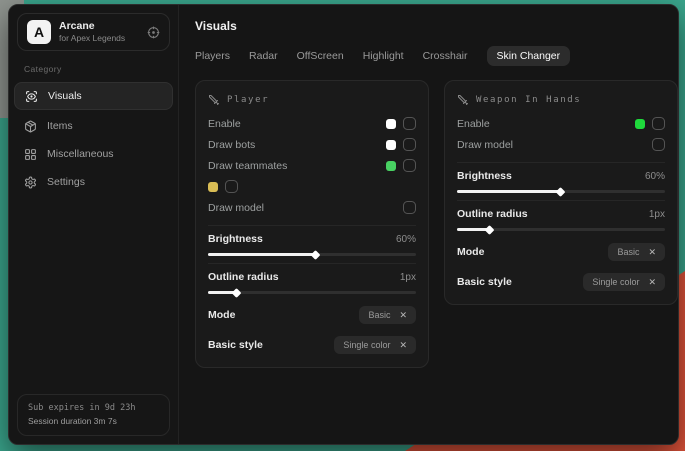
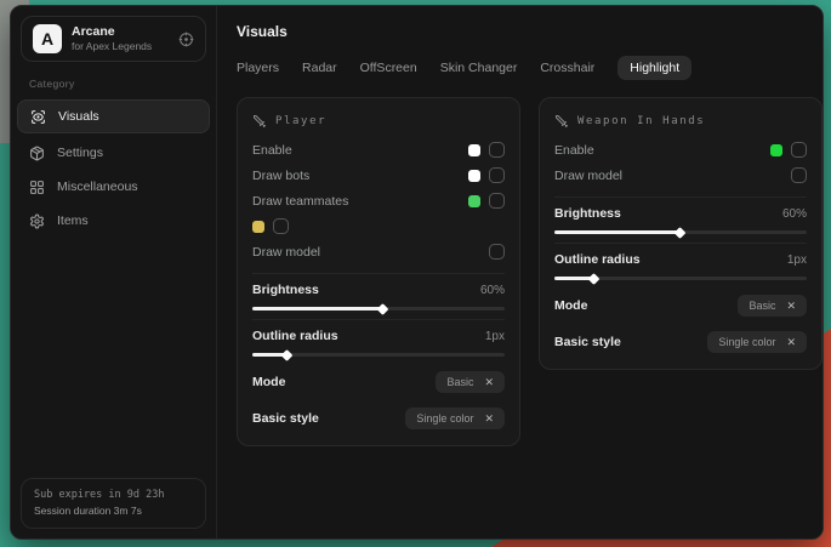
  A
  Arcane
  for Apex Legends
  Category
  Visuals
- Items
+ Settings
  Miscellaneous
- Settings
+ Items
  Sub expires in 9d 23h
  Session duration 3m 7s
  Visuals
  Players
  Radar
  OffScreen
- Highlight
+ Skin Changer
  Crosshair
- Skin Changer
+ Highlight
  Player
  Enable
  Draw bots
  Draw teammates
  Draw model
  Brightness
  60%
  Outline radius
  1px
  Mode
  Basic
  ✕
  Basic style
  Single color
  ✕
  Weapon In Hands
  Enable
  Draw model
  Brightness
  60%
  Outline radius
  1px
  Mode
  Basic
  ✕
  Basic style
  Single color
  ✕
